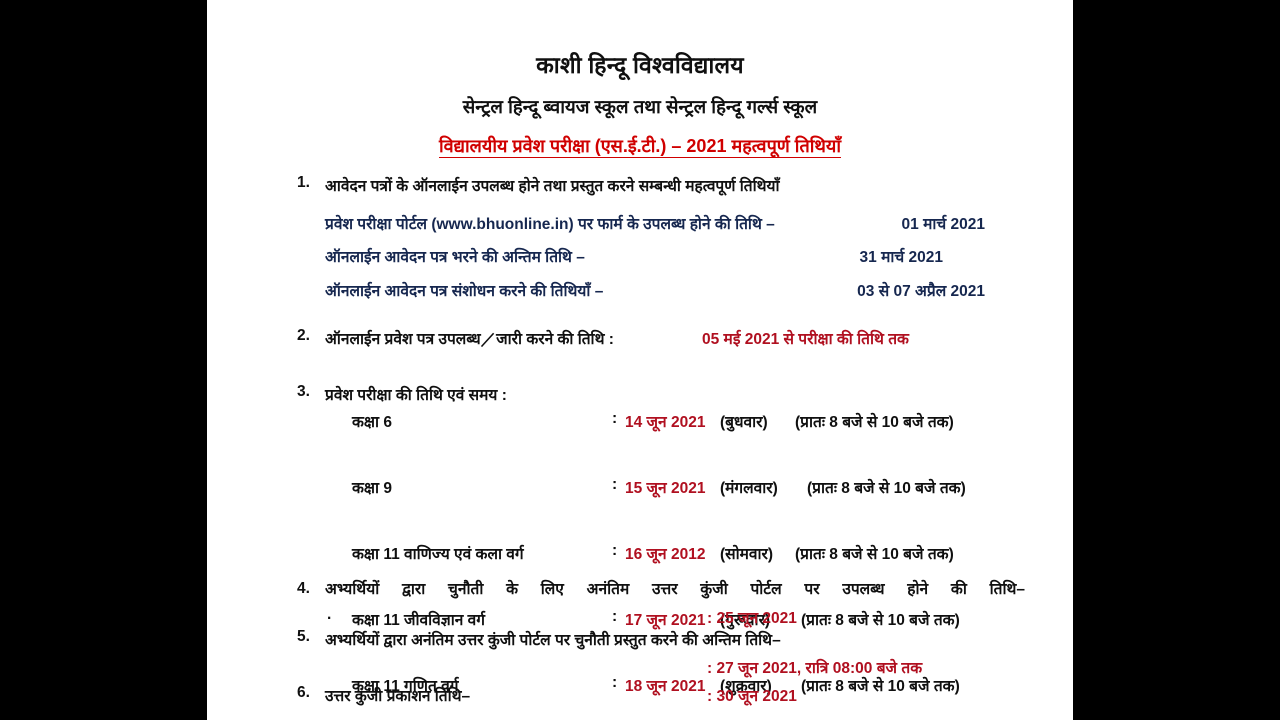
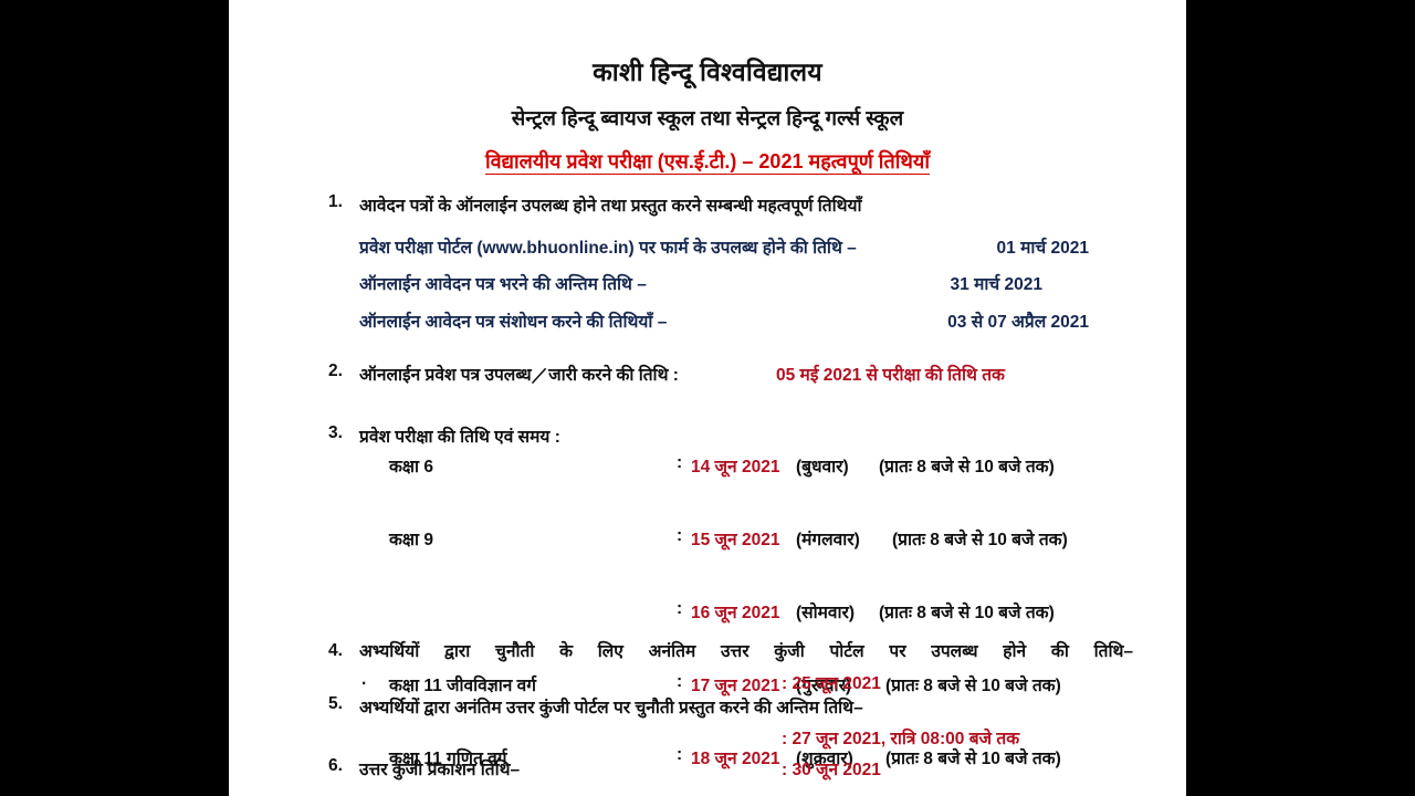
  काशी हिन्दू विश्वविद्यालय
  सेन्ट्रल हिन्दू ब्वायज स्कूल तथा सेन्ट्रल हिन्दू गर्ल्स स्कूल
  विद्यालयीय प्रवेश परीक्षा (एस.ई.टी.) – 2021 महत्वपूर्ण तिथियाँ
  1.
  आवेदन पत्रों के ऑनलाईन उपलब्ध होने तथा प्रस्तुत करने सम्बन्धी महत्वपूर्ण तिथियाँ
  प्रवेश परीक्षा पोर्टल (www.bhuonline.in) पर फार्म के उपलब्ध होने की तिथि –
  01 मार्च 2021
  ऑनलाईन आवेदन पत्र भरने की अन्तिम तिथि –
  31 मार्च 2021
  ऑनलाईन आवेदन पत्र संशोधन करने की तिथियाँ –
  03 से 07 अप्रैल 2021
  2.
  ऑनलाईन प्रवेश पत्र उपलब्ध／जारी करने की तिथि :
  05 मई 2021 से परीक्षा की तिथि तक
  3.
  प्रवेश परीक्षा की तिथि एवं समय :
  कक्षा 6
  :
  14 जून 2021
  (बुधवार)
  (प्रातः 8 बजे से 10 बजे तक)
  कक्षा 9
  :
  15 जून 2021
  (मंगलवार)
  (प्रातः 8 बजे से 10 बजे तक)
- कक्षा 11 वाणिज्य एवं कला वर्ग
  :
- 16 जून 2012
+ 16 जून 2021
  (सोमवार)
  (प्रातः 8 बजे से 10 बजे तक)
  कक्षा 11 जीवविज्ञान वर्ग
  :
  17 जून 2021
  (गुरूवार)
  (प्रातः 8 बजे से 10 बजे तक)
  कक्षा 11 गणित वर्ग
  :
  18 जून 2021
  (शुक्रवार)
  (प्रातः 8 बजे से 10 बजे तक)
  4.
  अभ्यर्थियों द्वारा चुनौती के लिए अनंतिम उत्तर कुंजी पोर्टल पर उपलब्ध होने की तिथि–
  .
  : 25 जून 2021
  5.
  अभ्यर्थियों द्वारा अनंतिम उत्तर कुंजी पोर्टल पर चुनौती प्रस्तुत करने की अन्तिम तिथि–
  : 27 जून 2021, रात्रि 08:00 बजे तक
  6.
  उत्तर कुंजी प्रकाशन तिथि–
  : 30 जून 2021
